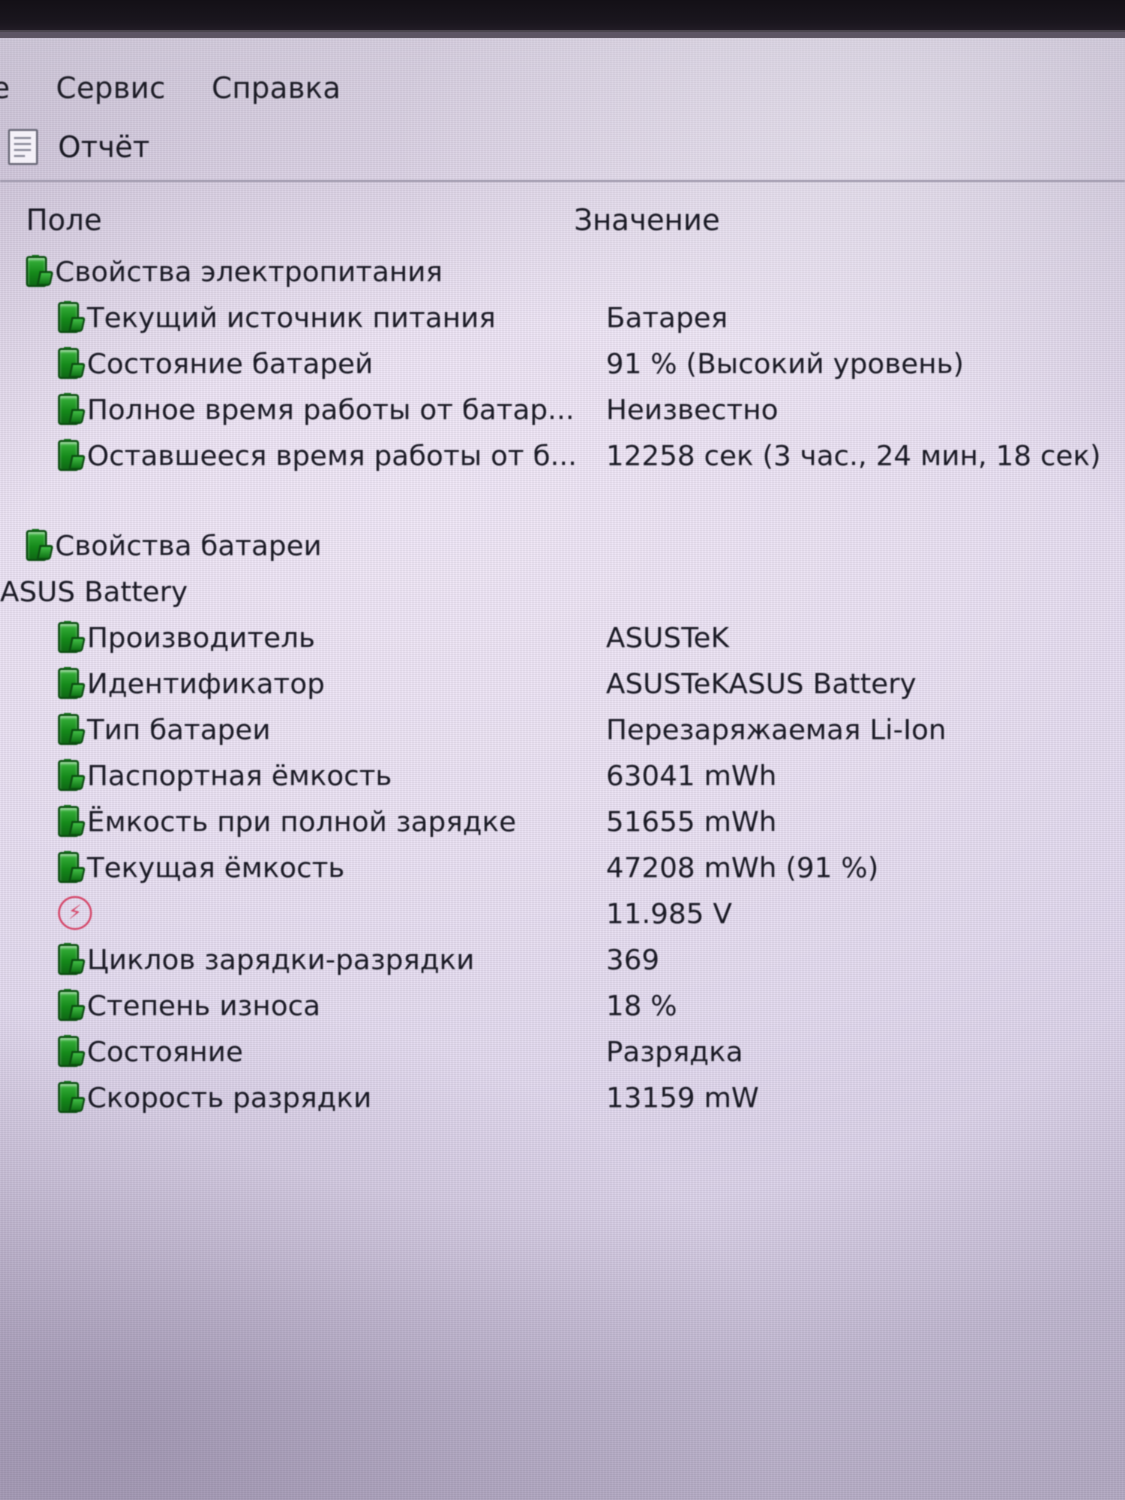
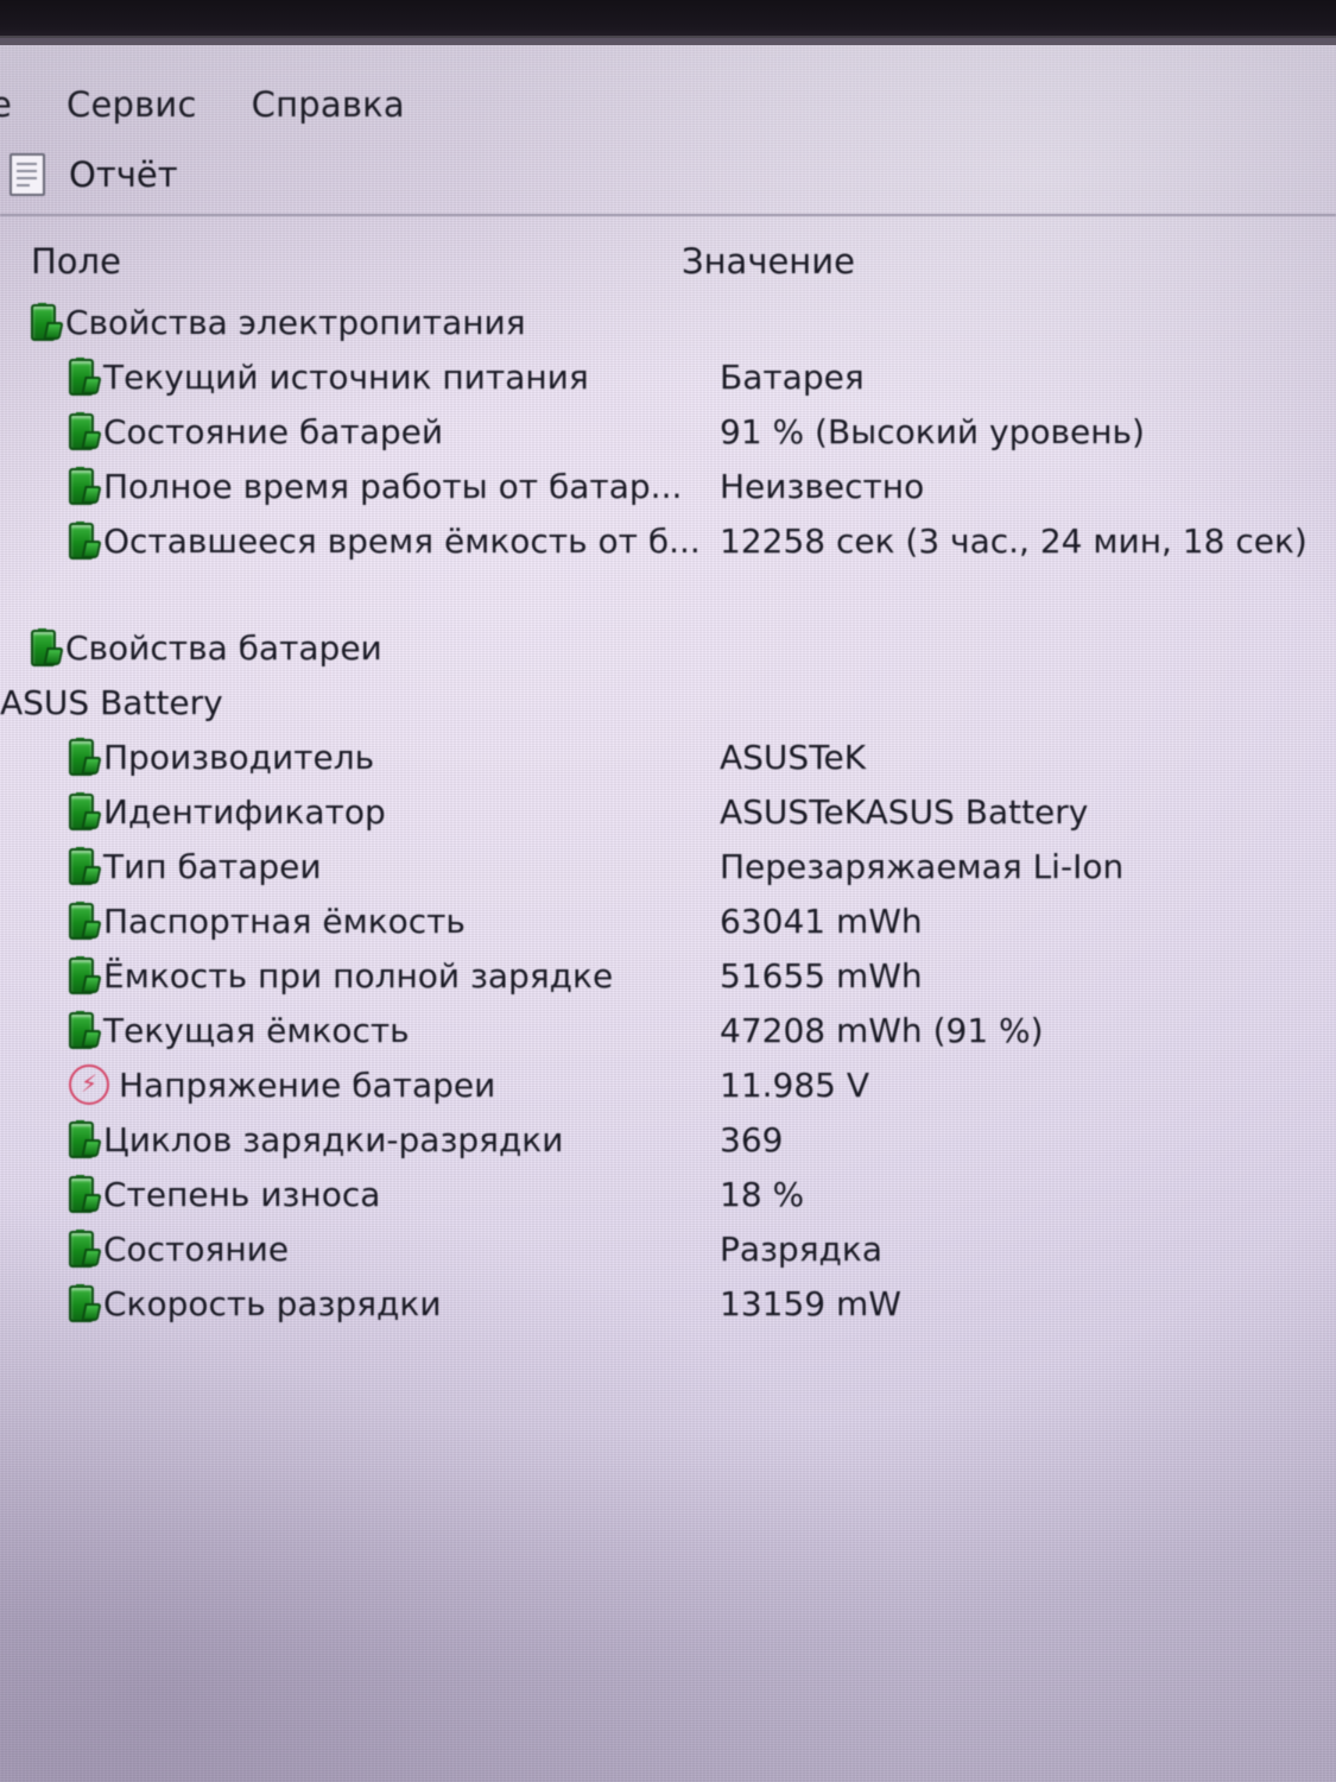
  е
  Сервис
  Справка
  Отчёт
  Поле
  Значение
  Свойства электропитания
  Текущий источник питания
  Батарея
  Состояние батарей
  91 % (Высокий уровень)
  Полное время работы от батар...
  Неизвестно
- Оставшееся время работы от б...
+ Оставшееся время ёмкость от б...
  12258 сек (3 час., 24 мин, 18 сек)
  Свойства батареи
  ASUS Battery
  Производитель
  ASUSTeK
  Идентификатор
  ASUSTeKASUS Battery
  Тип батареи
  Перезаряжаемая Li-Ion
  Паспортная ёмкость
  63041 mWh
  Ёмкость при полной зарядке
  51655 mWh
  Текущая ёмкость
  47208 mWh (91 %)
  ⚡
+ Напряжение батареи
  11.985 V
  Циклов зарядки-разрядки
  369
  Степень износа
  18 %
  Состояние
  Разрядка
  Скорость разрядки
  13159 mW
